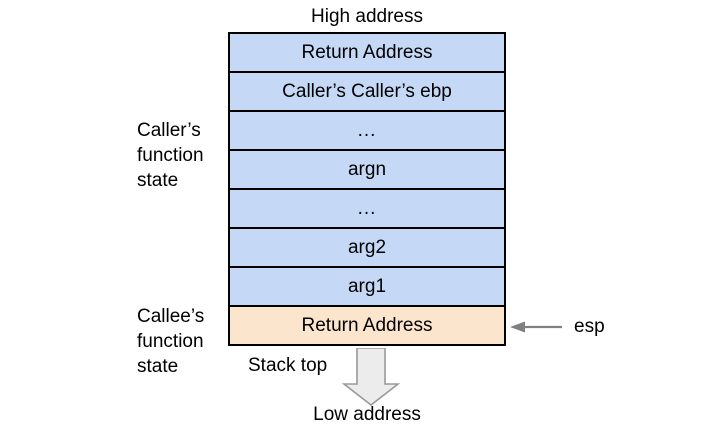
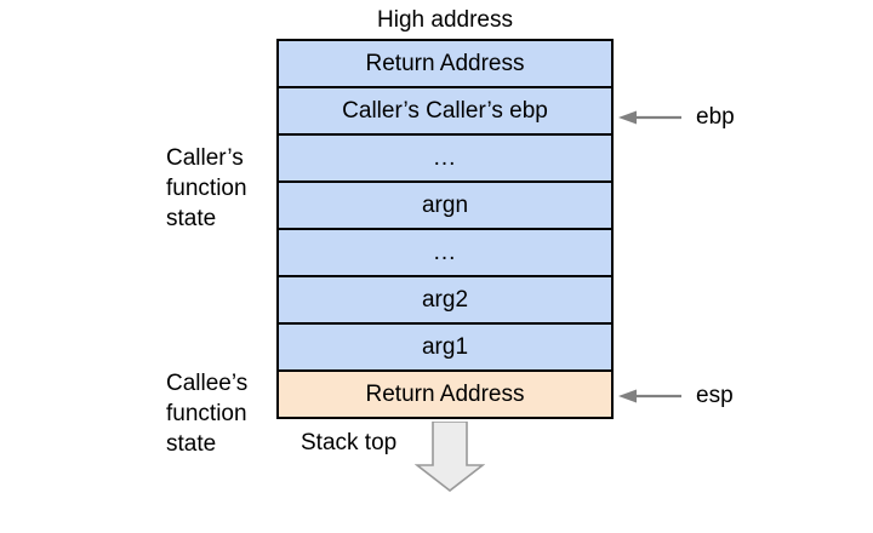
  High address
  Return Address
  Caller’s Caller’s ebp
  ...
  argn
  ...
  arg2
  arg1
  Return Address
  Caller’s
  function
  state
  Callee’s
  function
  state
+ ebp
  esp
  Stack top
- Low address
